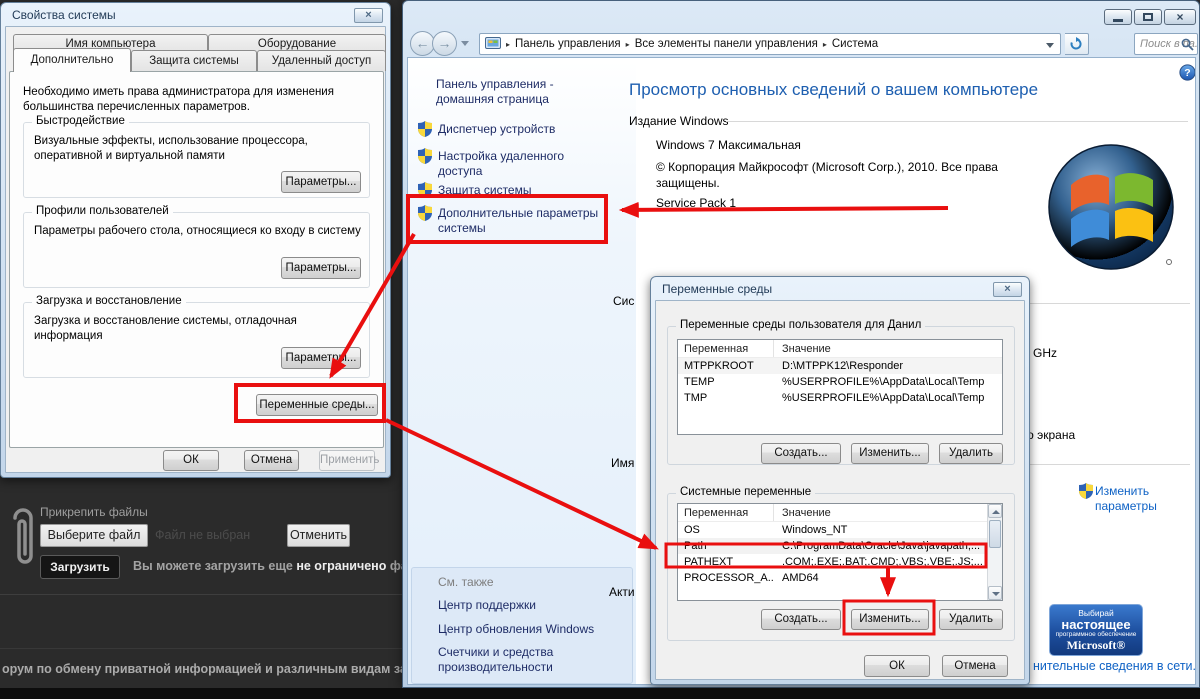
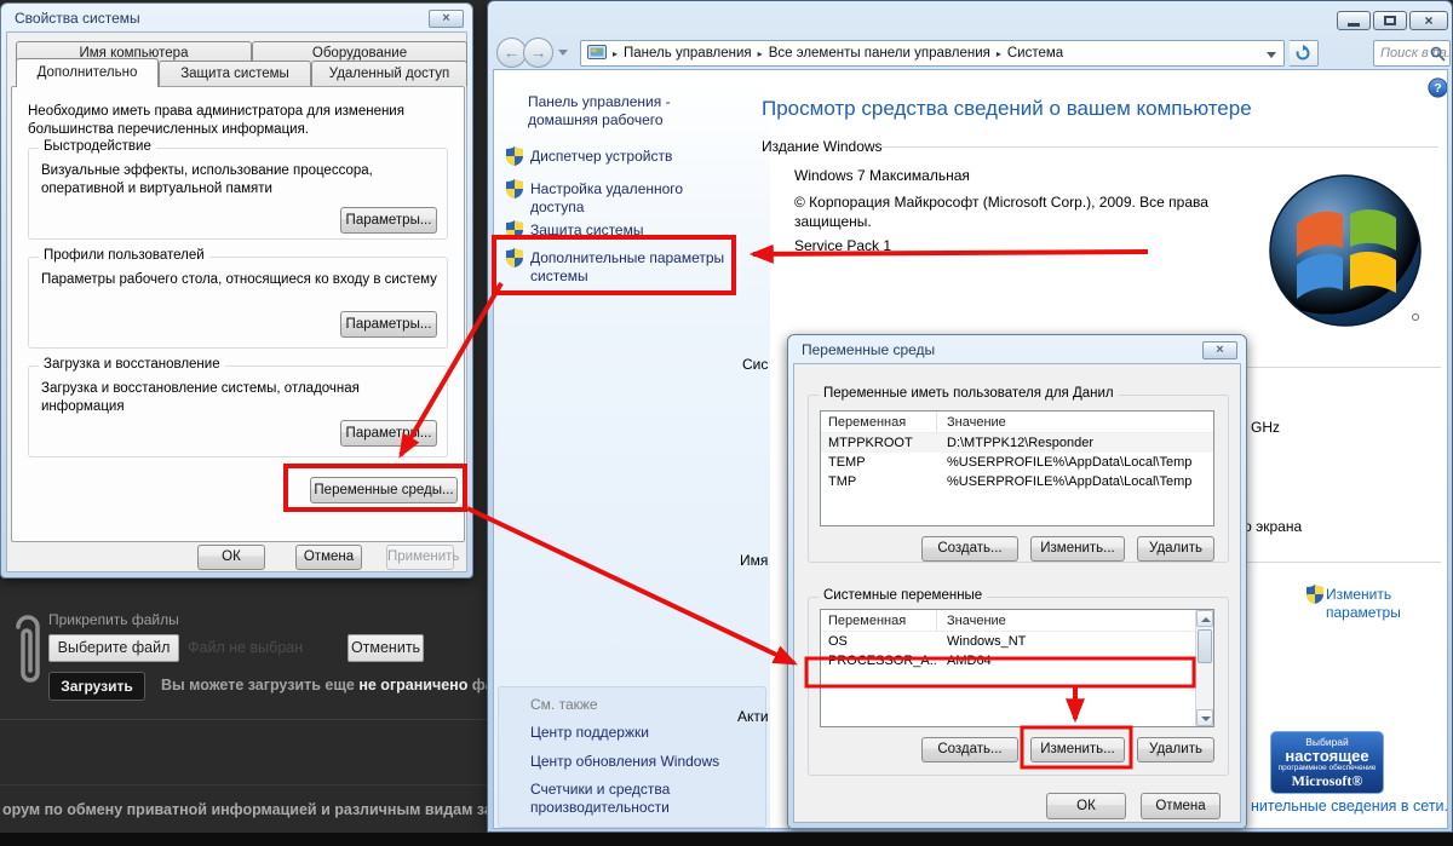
  Прикрепить файлы
  Выберите файл
  Файл не выбран
  Отменить
  Загрузить
  Вы можете загрузить еще не ограничено ф
  орум по обмену приватной информацией и различным видам з
  ×
  ←
  →
  ▸
  Панель управления
  ▸
  Все элементы панели управления
  ▸
  Система
  Поиск в па.
- Панель управления - домашняя страница
+ Панель управления - домашняя рабочего
  Диспетчер устройств
  Настройка удаленного доступа
  Защита системы
  Дополнительные параметры системы
  См. также
  Центр поддержки
  Центр обновления Windows
  Счетчики и средства производительности
- Просмотр основных сведений о вашем компьютере
+ Просмотр средства сведений о вашем компьютере
  Издание Window
  Windows 7 Максимальная
- © Корпорация Майкрософт (Microsoft Corp.), 2010. Все права защищены.
+ © Корпорация Майкрософт (Microsoft Corp.), 2009. Все права защищены.
  Service Pack 1
  Сис
  GHz
  о экрана
  Имя
  Изменить параметры
  Акти
  Выбирай
  настоящее
  Microsoft®
  нительные сведения в сети.
  ?
  Свойства системы
  ×
  Имя компьютера
  Оборудование
  Дополнительно
  Защита системы
  Удаленный доступ
- Необходимо иметь права администратора для изменения большинства перечисленных параметров.
+ Необходимо иметь права администратора для изменения большинства перечисленных информация.
  Быстродействие
  Визуальные эффекты, использование процессора, оперативной и виртуальной памяти
  Параметры...
  Профили пользователей
  Параметры рабочего стола, относящиеся ко входу в систему
  Параметры...
  Загрузка и восстановление
  Загрузка и восстановление системы, отладочная информация
  Параметр...
  Переменные среды...
  ОК
  Отмена
  Применит
  Переменные среды
  ×
- Переменные среды пользователя для Данил
+ Переменные иметь пользователя для Данил
  Переменная
  Значение
  MTPPKROOT
  D:\MTPPK12\Responder
  TEMP
  %USERPROFILE%\AppData\Local\Temp
  TMP
  %USERPROFILE%\AppData\Local\Temp
  Создать...
  Изменить...
  Удалить
  Системные переменные
  Переменная
  Значение
  OS
  Windows_NT
- Path
- C:\ProgramData\Oracle\Java\javapath;...
- PATHEXT
- .COM;.EXE;.BAT;.CMD;.VBS;.VBE;.JS;...
  PROCESSOR_A..
  AMD64
  Создать...
  Изменить...
  Удалить
  ОК
  Отмена
